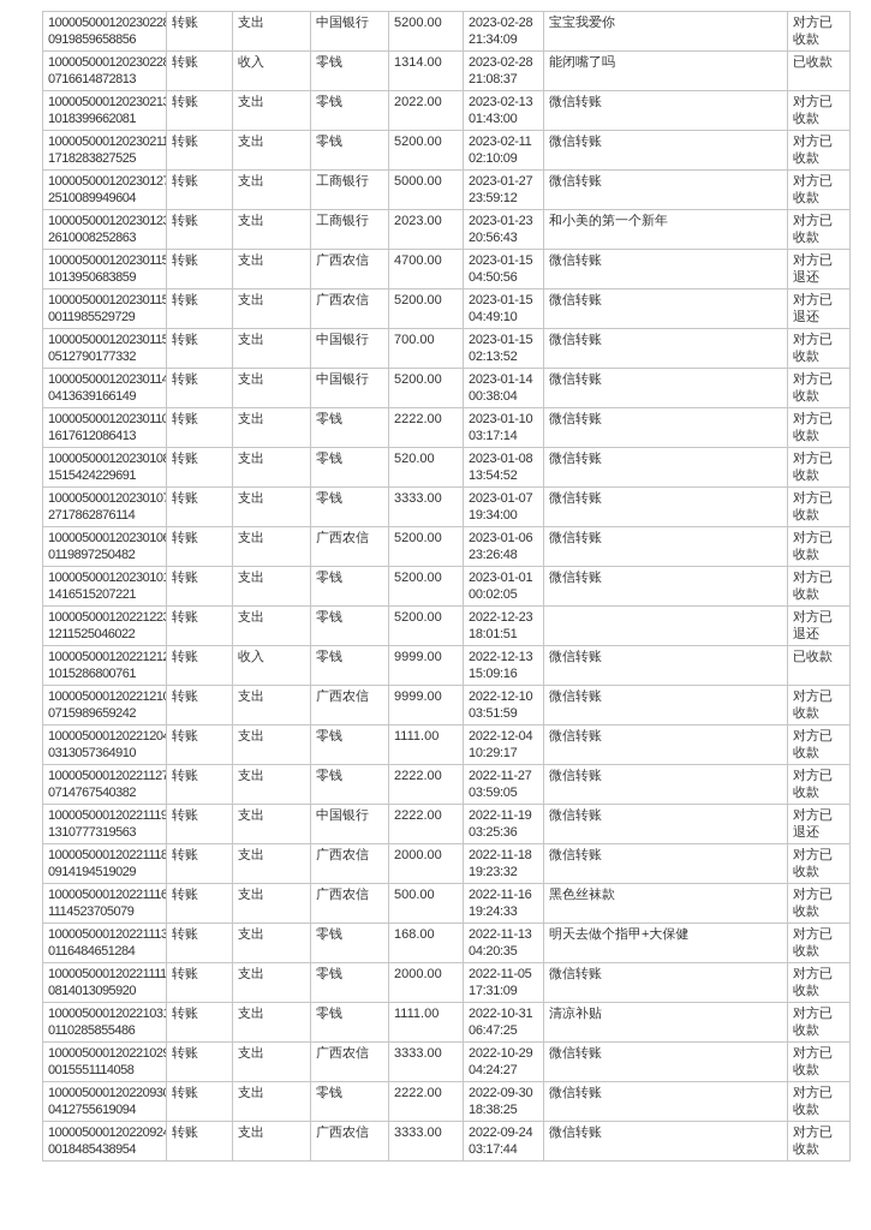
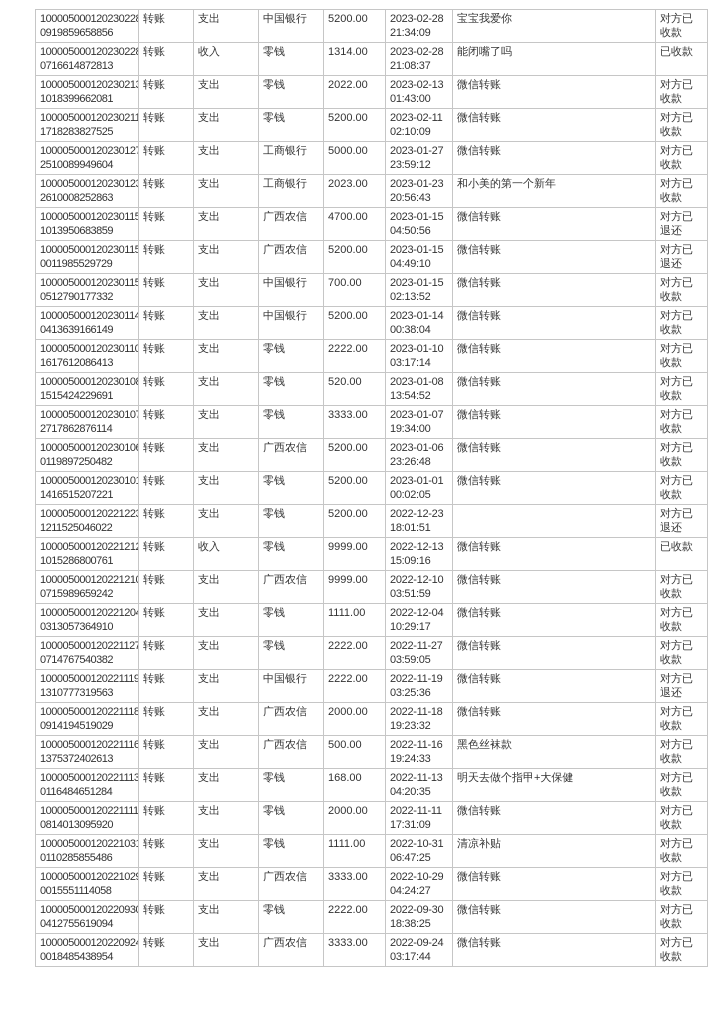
  10000500012023022 0919859658856	转账	支出	中国银行	5200.00	2023-02-28 21:34:09	宝宝我爱你	对方已收款
  10000500012023022 0716614872813	转账	收入	零钱	1314.00	2023-02-28 21:08:37	能闭嘴了吗	已收款
  10000500012023021 1018399662081	转账	支出	零钱	2022.00	2023-02-13 01:43:00	微信转账	对方已收款
  100005000120230211 1718283827525	转账	支出	零钱	5200.00	2023-02-11 02:10:09	微信转账	对方已收款
  10000500012023012 2510089949604	转账	支出	工商银行	5000.00	2023-01-27 23:59:12	微信转账	对方已收款
  10000500012023012 2610008252863	转账	支出	工商银行	2023.00	2023-01-23 20:56:43	和小美的第一个新年	对方已收款
  100005000120230115 1013950683859	转账	支出	广西农信	4700.00	2023-01-15 04:50:56	微信转账	对方已退还
  100005000120230115 0011985529729	转账	支出	广西农信	5200.00	2023-01-15 04:49:10	微信转账	对方已退还
  100005000120230115 0512790177332	转账	支出	中国银行	700.00	2023-01-15 02:13:52	微信转账	对方已收款
  100005000120230114 0413639166149	转账	支出	中国银行	5200.00	2023-01-14 00:38:04	微信转账	对方已收款
  100005000120230110 1617612086413	转账	支出	零钱	2222.00	2023-01-10 03:17:14	微信转账	对方已收款
  10000500012023010 1515424229691	转账	支出	零钱	520.00	2023-01-08 13:54:52	微信转账	对方已收款
  10000500012023010 2717862876114	转账	支出	零钱	3333.00	2023-01-07 19:34:00	微信转账	对方已收款
  10000500012023010 0119897250482	转账	支出	广西农信	5200.00	2023-01-06 23:26:48	微信转账	对方已收款
  10000500012023010 1416515207221	转账	支出	零钱	5200.00	2023-01-01 00:02:05	微信转账	对方已收款
  10000500012022122 1211525046022	转账	支出	零钱	5200.00	2022-12-23 18:01:51		对方已退还
  10000500012022121 1015286800761	转账	收入	零钱	9999.00	2022-12-13 15:09:16	微信转账	已收款
  10000500012022121 0715989659242	转账	支出	广西农信	9999.00	2022-12-10 03:51:59	微信转账	对方已收款
  10000500012022120 0313057364910	转账	支出	零钱	1111.00	2022-12-04 10:29:17	微信转账	对方已收款
  100005000120221127 0714767540382	转账	支出	零钱	2222.00	2022-11-27 03:59:05	微信转账	对方已收款
  100005000120221119 1310777319563	转账	支出	中国银行	2222.00	2022-11-19 03:25:36	微信转账	对方已退还
  100005000120221118 0914194519029	转账	支出	广西农信	2000.00	2022-11-18 19:23:32	微信转账	对方已收款
- 100005000120221116 1114523705079	转账	支出	广西农信	500.00	2022-11-16 19:24:33	黑色丝袜款	对方已收款
+ 100005000120221116 1375372402613	转账	支出	广西农信	500.00	2022-11-16 19:24:33	黑色丝袜款	对方已收款
  100005000120221113 0116484651284	转账	支出	零钱	168.00	2022-11-13 04:20:35	明天去做个指甲+大保健	对方已收款
- 100005000120221111 0814013095920	转账	支出	零钱	2000.00	2022-11-05 17:31:09	微信转账	对方已收款
+ 100005000120221111 0814013095920	转账	支出	零钱	2000.00	2022-11-11 17:31:09	微信转账	对方已收款
  10000500012022103 0110285855486	转账	支出	零钱	1111.00	2022-10-31 06:47:25	清凉补贴	对方已收款
  10000500012022102 0015551114058	转账	支出	广西农信	3333.00	2022-10-29 04:24:27	微信转账	对方已收款
  10000500012022093 0412755619094	转账	支出	零钱	2222.00	2022-09-30 18:38:25	微信转账	对方已收款
  10000500012022092 0018485438954	转账	支出	广西农信	3333.00	2022-09-24 03:17:44	微信转账	对方已收款
